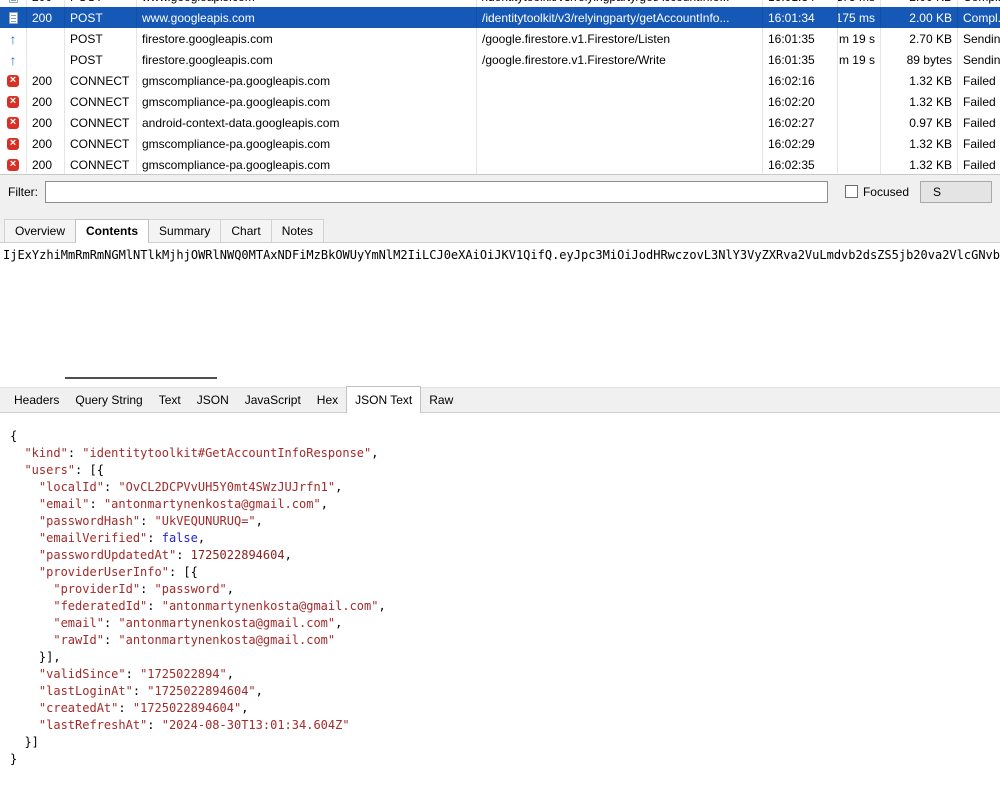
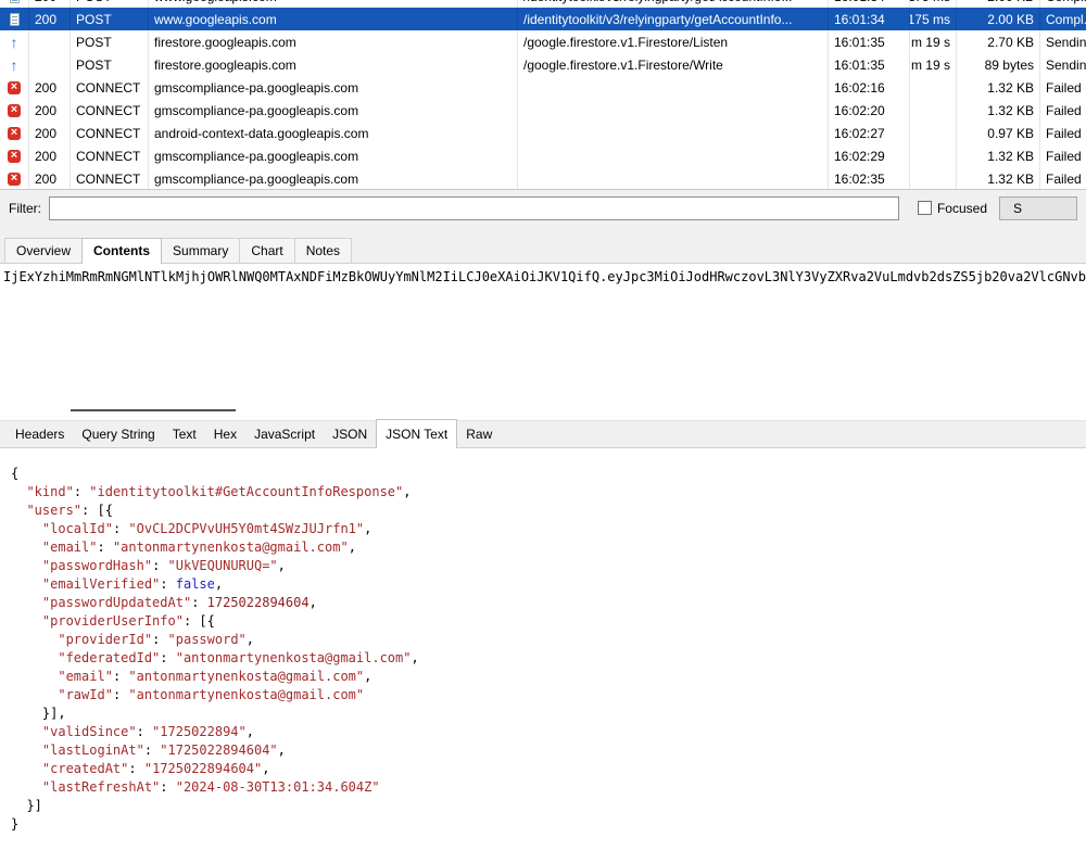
  200
  POST
  www.googleapis.com
  /identitytoolkit/v3/relyingparty/getAccountInfo...
  16:01:34
  175 ms
  2.00 KB
  Compl.
  ↑
  POST
  firestore.googleapis.com
  /google.firestore.v1.Firestore/Listen
  16:01:35
  m 19 s
  2.70 KB
  Sendin
  ↑
  POST
  firestore.googleapis.com
  /google.firestore.v1.Firestore/Write
  16:01:35
  m 19 s
  89 bytes
  Sendin
  ×
  200
  CONNECT
  gmscompliance-pa.googleapis.com
  16:02:16
  1.32 KB
  Failed
  ×
  200
  CONNECT
  gmscompliance-pa.googleapis.com
  16:02:20
  1.32 KB
  Failed
  ×
  200
  CONNECT
  android-context-data.googleapis.com
  16:02:27
  0.97 KB
  Failed
  ×
  200
  CONNECT
  gmscompliance-pa.googleapis.com
  16:02:29
  1.32 KB
  Failed
  ×
  200
  CONNECT
  gmscompliance-pa.googleapis.com
  16:02:35
  1.32 KB
  Failed
  Filter:
  Focused
  S
  Overview
  Contents
  Summary
  Chart
  Notes
  IjExYzhiMmRmRmNGMlNTlkMjhjOWRlNWQ0MTAxNDFiMzBkOWUyYmNlM2IiLCJ0eXAiOiJKV1QifQ.eyJpc3MiOiJodHRwczovL3NlY3VyZXRva2VuLmdvb2dsZS5jb20va2VlcGNvb
  Headers
  Query String
  Text
- JSON
+ Hex
  JavaScript
- Hex
+ JSON
  JSON Text
  Raw
  {
  "kind": "identitytoolkit#GetAccountInfoResponse",
  "users": [{
  "localId": "OvCL2DCPVvUH5Y0mt4SWzJUJrfn1",
  "email": "antonmartynenkosta@gmail.com",
  "passwordHash": "UkVEQUNURUQ=",
  "emailVerified": false,
  "passwordUpdatedAt": 1725022894604,
  "providerUserInfo": [{
  "providerId": "password",
  "federatedId": "antonmartynenkosta@gmail.com",
  "email": "antonmartynenkosta@gmail.com",
  "rawId": "antonmartynenkosta@gmail.com"
  }],
  "validSince": "1725022894",
  "lastLoginAt": "1725022894604",
  "createdAt": "1725022894604",
  "lastRefreshAt": "2024-08-30T13:01:34.604Z"
  }]
  }
